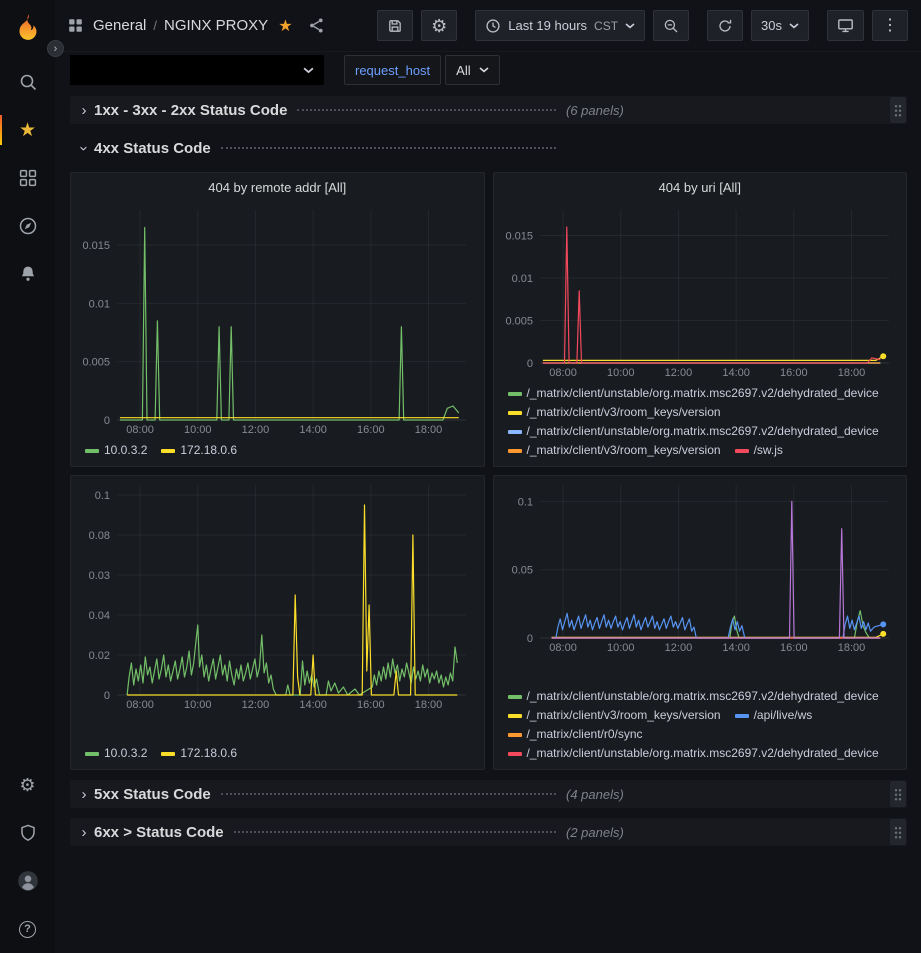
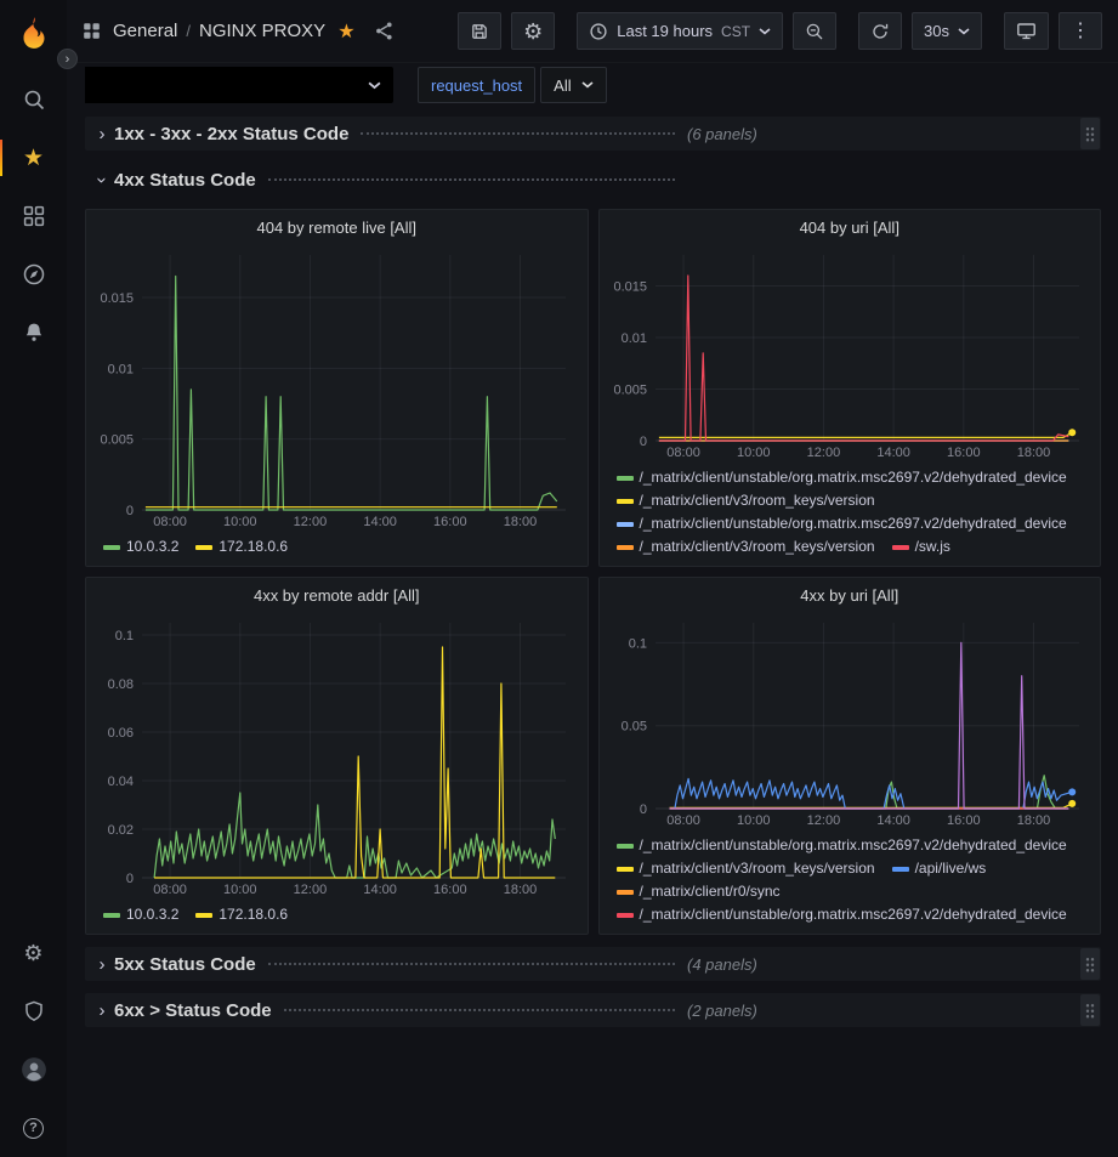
  ★
  ⚙
  ?
  ›
  General
  /
  NGINX PROXY
  ★
  ⚙
  Last 19 hours
  CST
  30s
  ⋮
  request_host
  All
  ›
  1xx - 3xx - 2xx Status Code
  (6 panels)
  4xx Status Code
- 404 by remote addr [All]
+ 404 by remote live [All]
  08:00
  10:00
  12:00
  14:00
  16:00
  18:00
  0
  0.005
  0.01
  0.015
  10.0.3.2
  172.18.0.6
  404 by uri [All]
  08:00
  10:00
  12:00
  14:00
  16:00
  18:00
  0
  0.005
  0.01
  0.015
  /_matrix/client/unstable/org.matrix.msc2697.v2/dehydrated_device
  /_matrix/client/v3/room_keys/version
  /_matrix/client/unstable/org.matrix.msc2697.v2/dehydrated_device
  /_matrix/client/v3/room_keys/version
  /sw.js
+ 4xx by remote addr [All]
  08:00
  10:00
  12:00
  14:00
  16:00
  18:00
  0
  0.02
  0.04
- 0.03
+ 0.06
  0.08
  0.1
  10.0.3.2
  172.18.0.6
+ 4xx by uri [All]
  08:00
  10:00
  12:00
  14:00
  16:00
  18:00
  0
  0.05
  0.1
  /_matrix/client/unstable/org.matrix.msc2697.v2/dehydrated_device
  /_matrix/client/v3/room_keys/version
  /api/live/ws
  /_matrix/client/r0/sync
  /_matrix/client/unstable/org.matrix.msc2697.v2/dehydrated_device
  ›
  5xx Status Code
  (4 panels)
  ›
  6xx > Status Code
  (2 panels)
